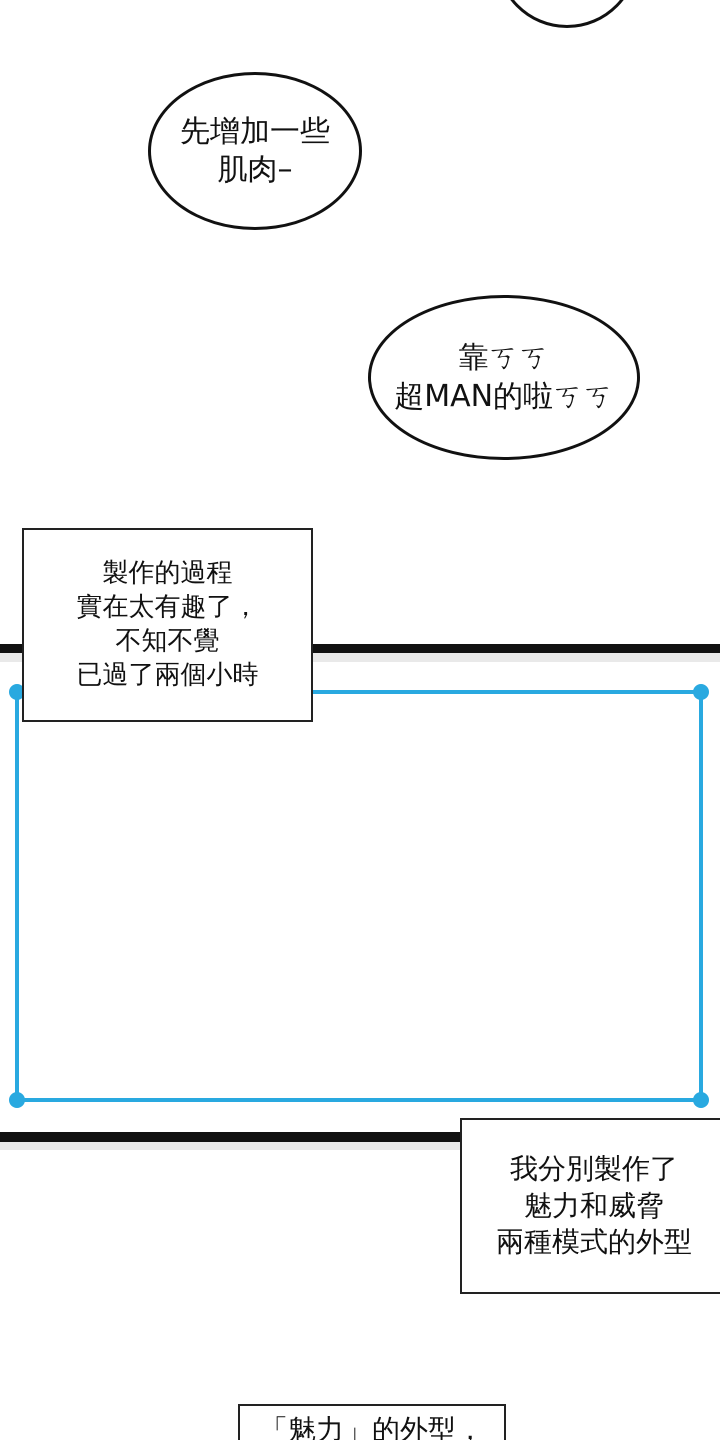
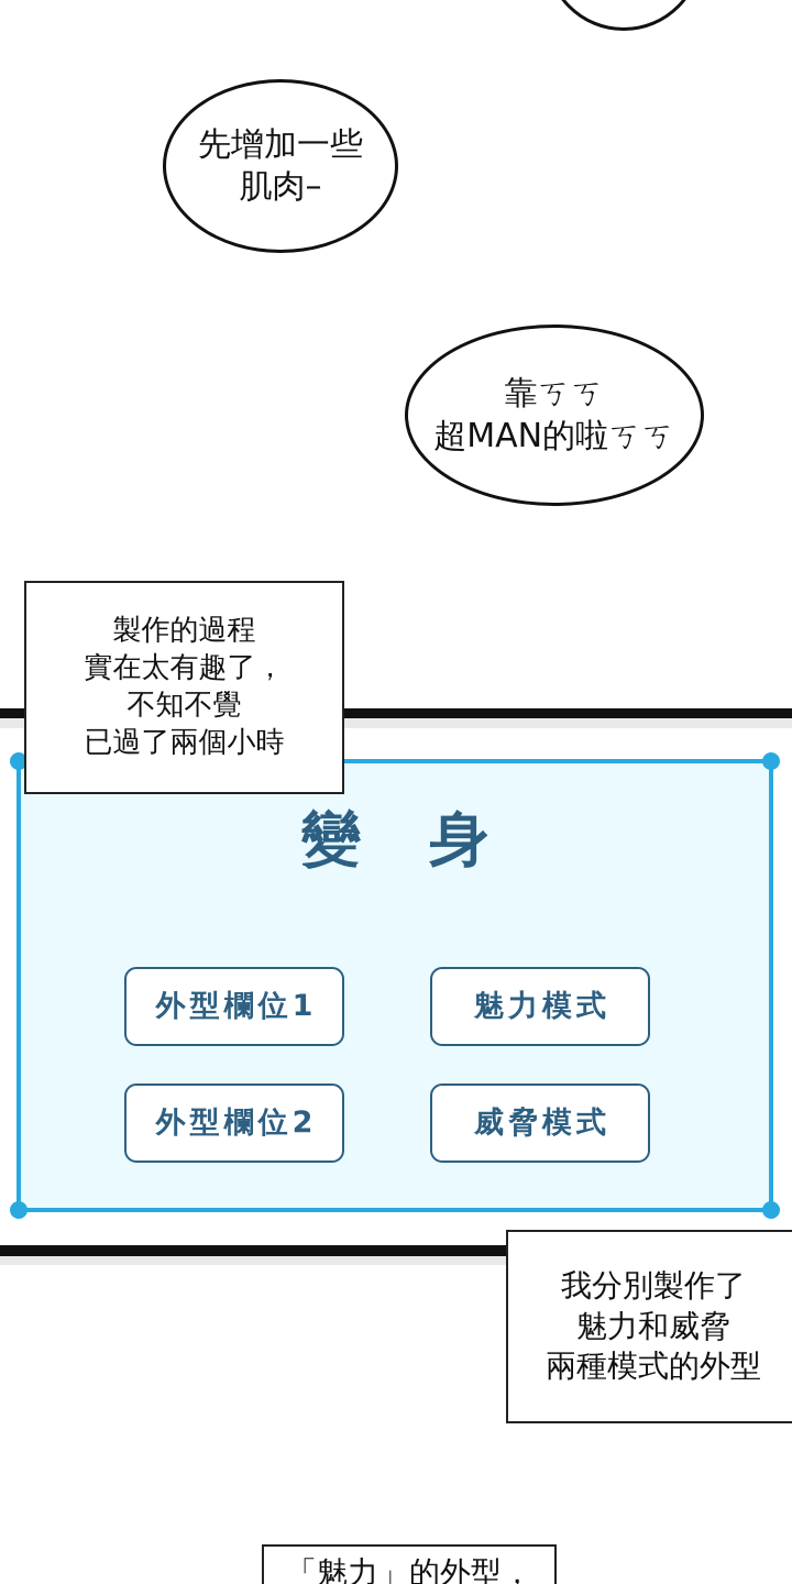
  先增加一些
  肌肉–
  靠ㄎㄎ
  超MAN的啦ㄎㄎ
+ 變 身
+ 外型欄位1
+ 魅力模式
+ 外型欄位2
+ 威脅模式
  製作的過程
  實在太有趣了，
  不知不覺
  已過了兩個小時
  我分別製作了
  魅力和威脅
  兩種模式的外型
  「魅力」的外型，
